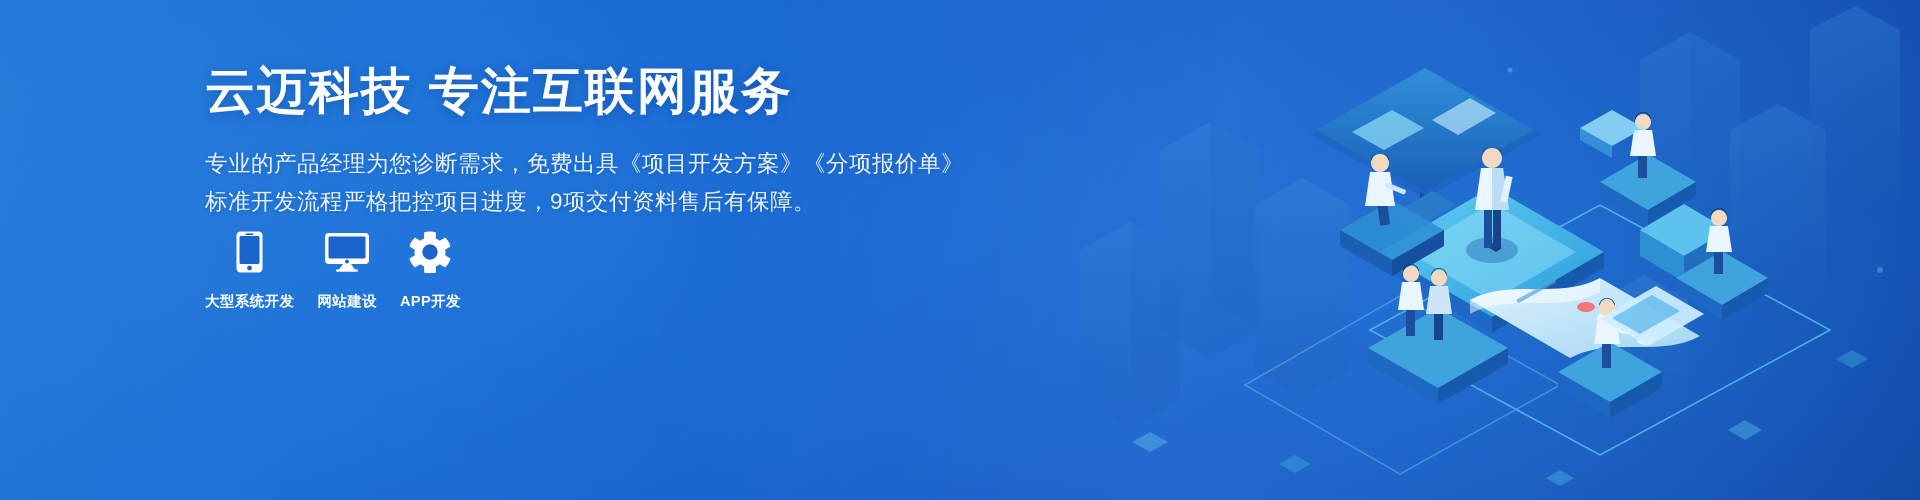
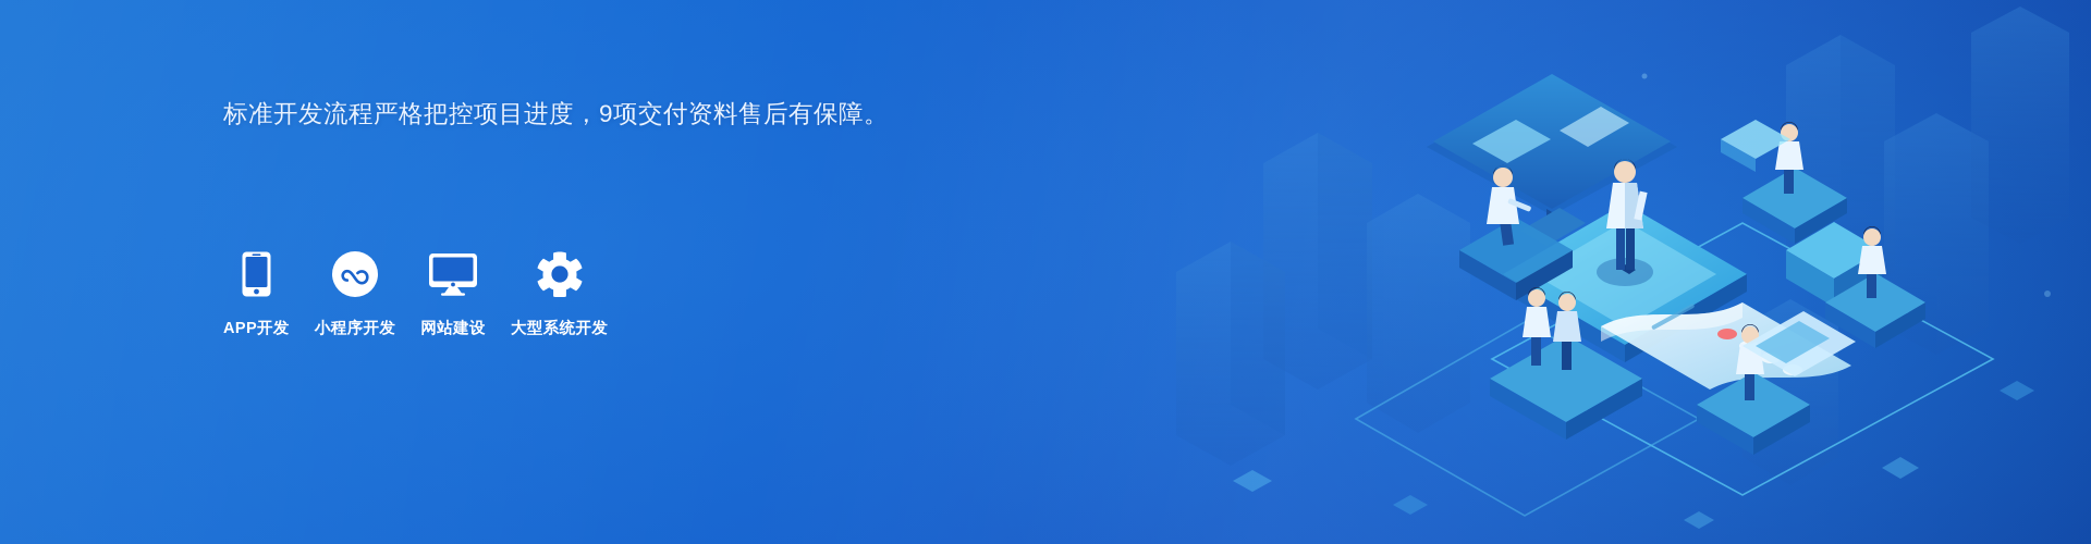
- 云迈科技 专注互联网服务
- 专业的产品经理为您诊断需求，免费出具《项目开发方案》《分项报价单》
  标准开发流程严格把控项目进度，9项交付资料售后有保障。
- 大型系统开发
+ APP开发
+ 小程序开发
  网站建设
- APP开发
+ 大型系统开发
